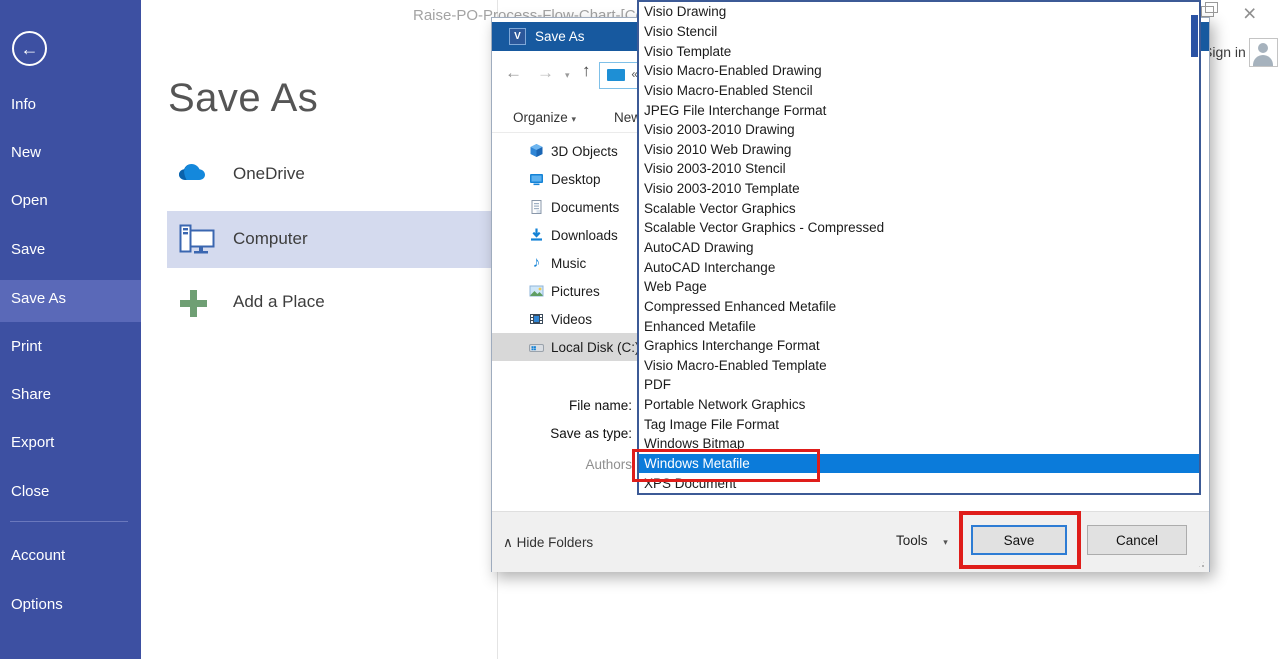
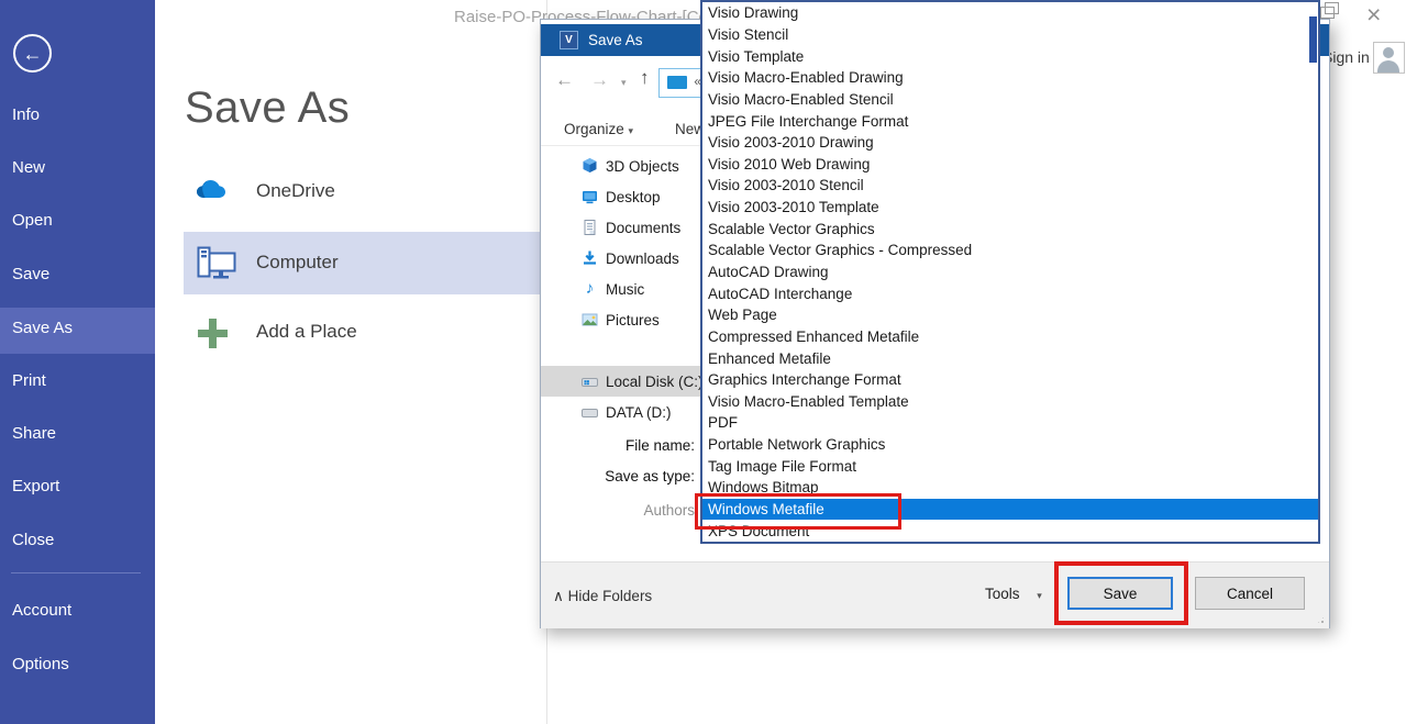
  Raise-PO-Process-Flow-Chart-[C
  ←
  Info
  New
  Open
  Save
  Save As
  Print
  Share
  Export
  Close
  Account
  Options
  Save As
  OneDrive
  Computer
  Add a Place
  ×
  ign in
  V
  Save As
  ←
  →
  ▾
  ↑
  «
  Organize ▾
  3D Objects
  Desktop
  Documents
  Downloads
  ♪
  Music
  Pictures
- Videos
  Local Disk (C:
+ DATA (D:)
  File name:
  Save as type:
  Authors
  ∧ Hide Folders
  Tools ▾
  Save
  Cancel
  Visio Drawing
  Visio Stencil
  Visio Template
  Visio Macro-Enabled Drawing
  Visio Macro-Enabled Stencil
  JPEG File Interchange Format
  Visio 2003-2010 Drawing
  Visio 2010 Web Drawing
  Visio 2003-2010 Stencil
  Visio 2003-2010 Template
  Scalable Vector Graphics
  Scalable Vector Graphics - Compressed
  AutoCAD Drawing
  AutoCAD Interchange
  Web Page
  Compressed Enhanced Metafile
  Enhanced Metafile
  Graphics Interchange Format
  Visio Macro-Enabled Template
  PDF
  Portable Network Graphics
  Tag Image File Format
  Windows Bitmap
  Windows Metafile
  XPS Document
